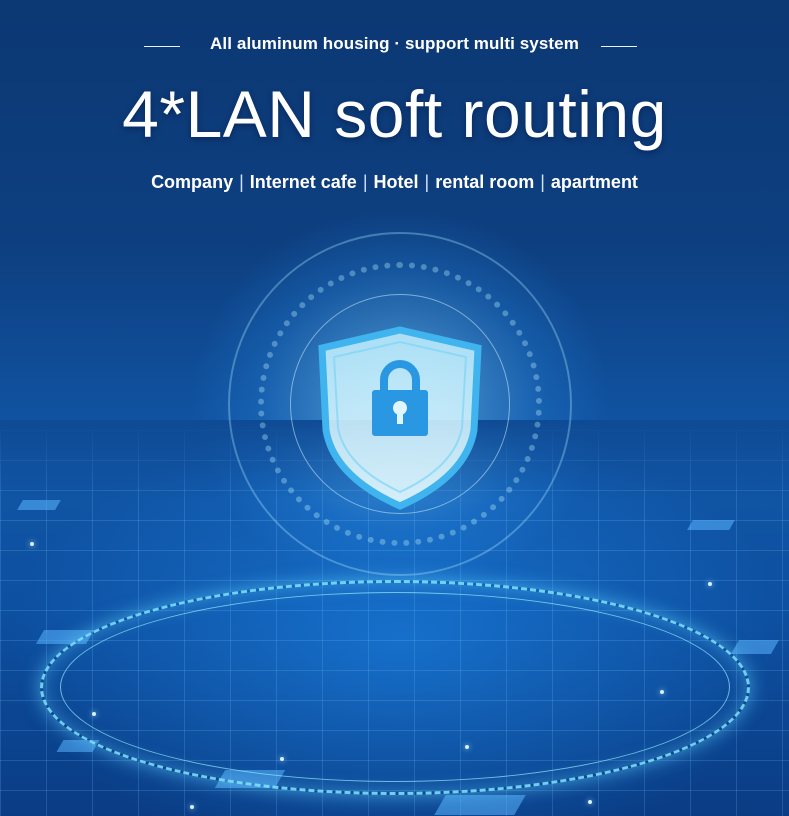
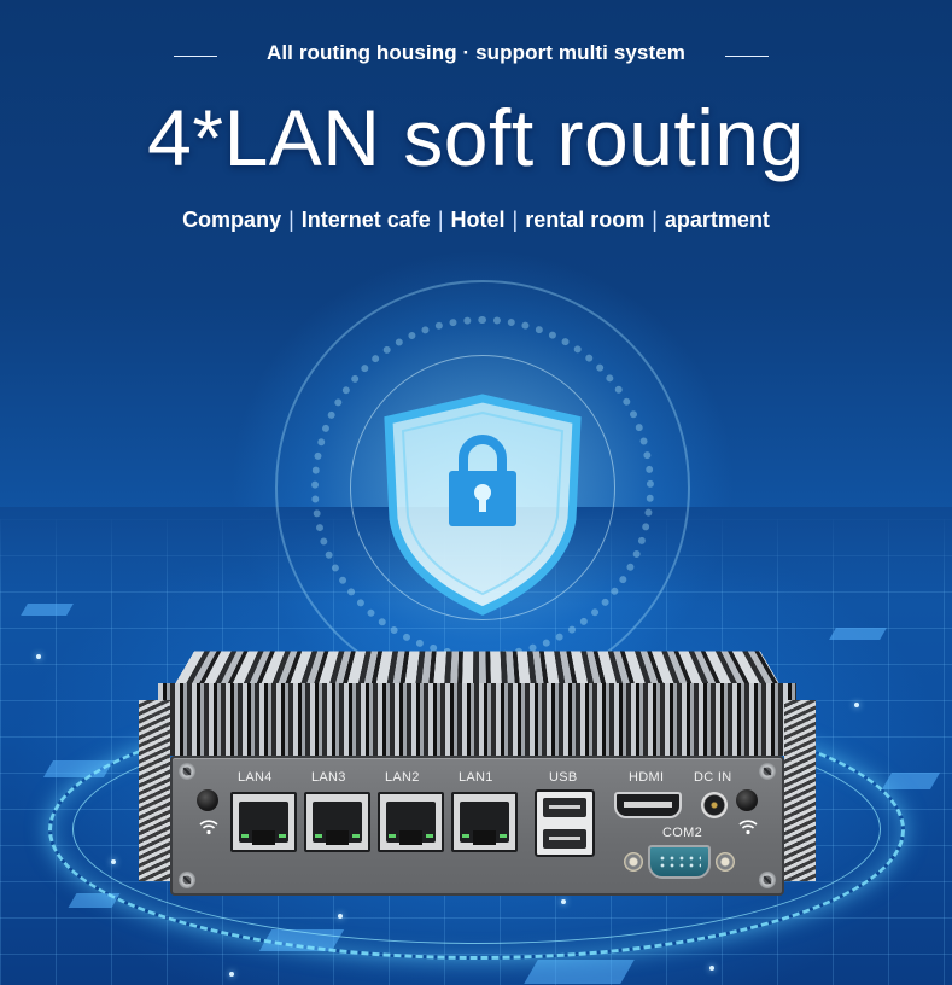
- All aluminum housing · support multi system
+ All routing housing · support multi system
  4*LAN soft routing
  Company | Internet cafe | Hotel | rental room | apartment
+ LAN4
+ LAN3
+ LAN2
+ LAN1
+ USB
+ HDMI
+ DC IN
+ COM2
